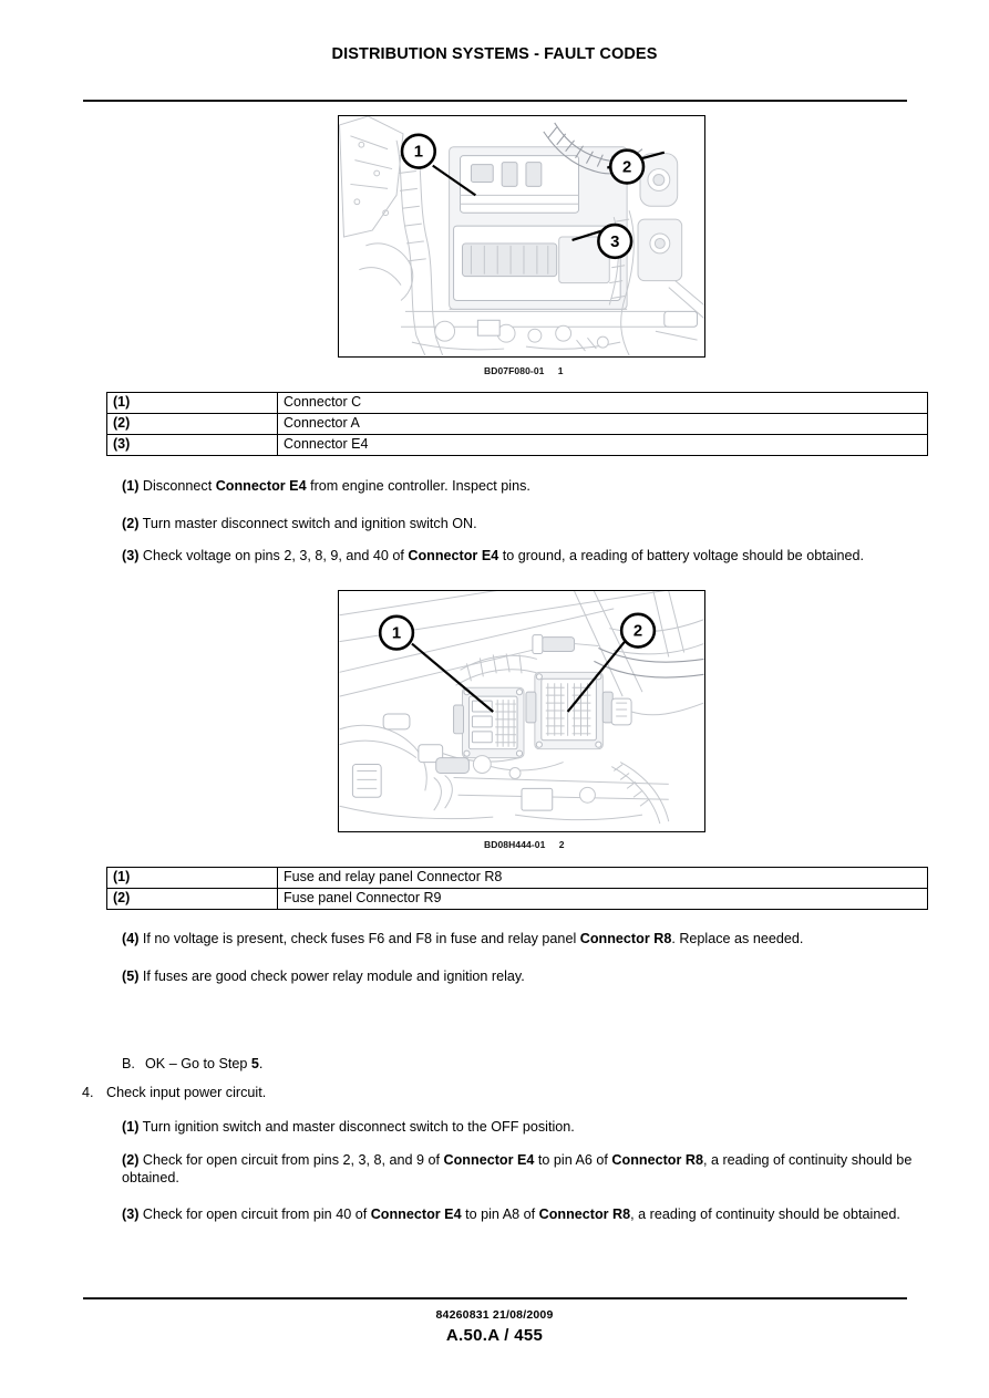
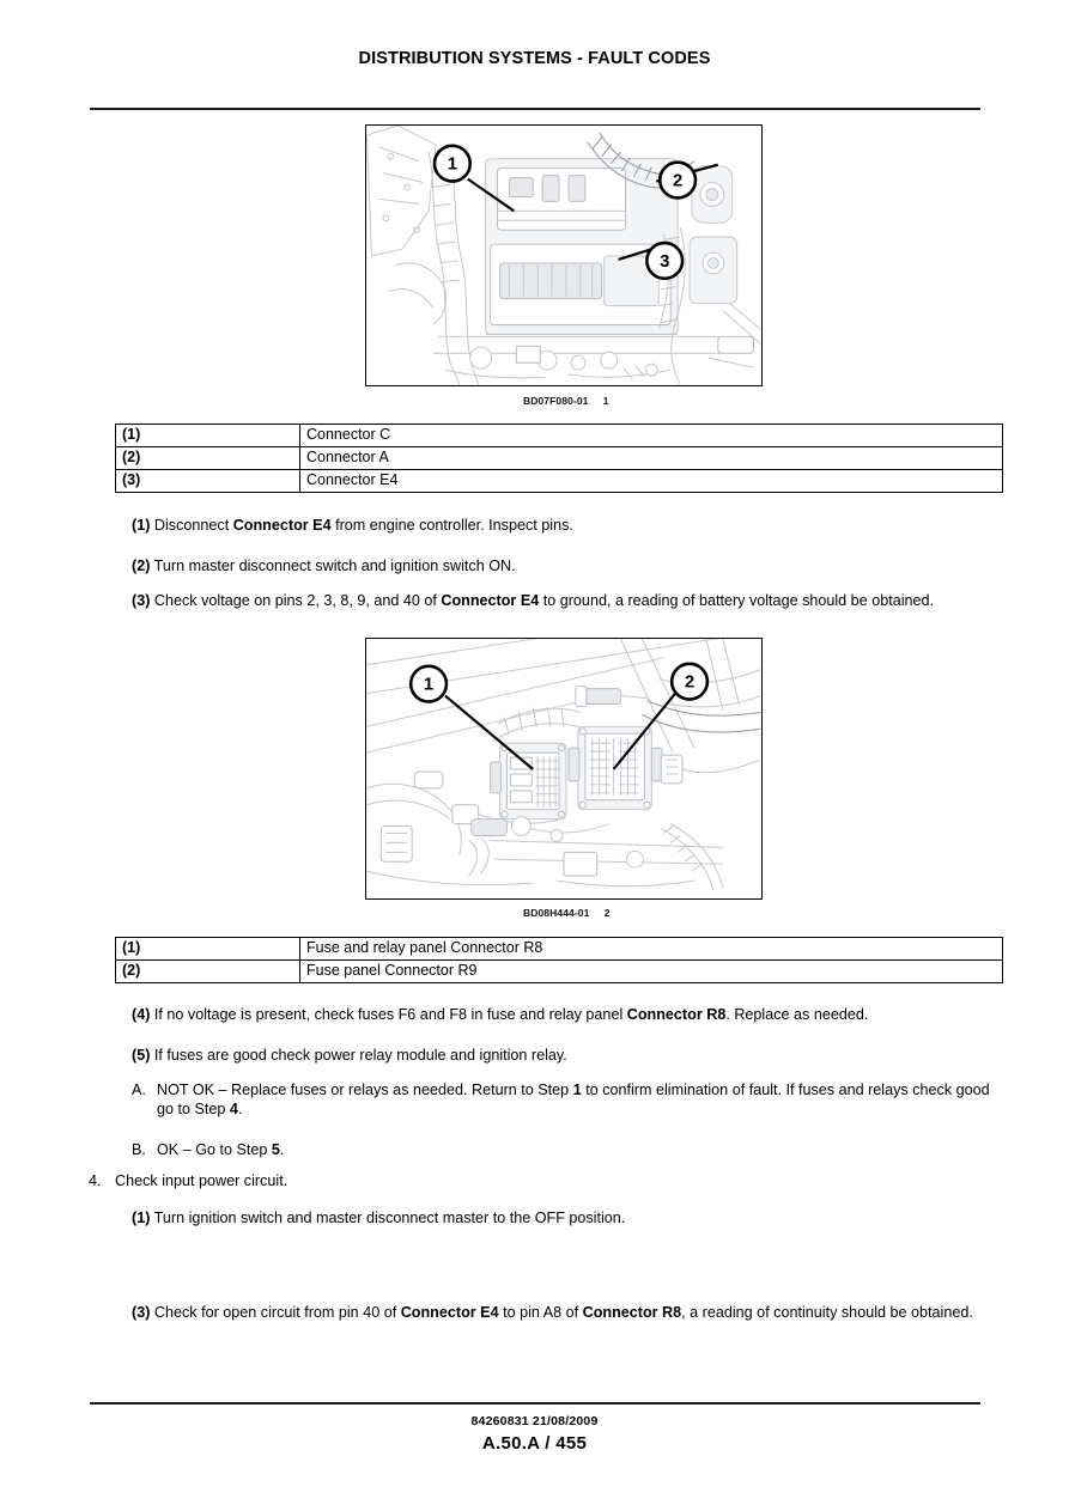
  DISTRIBUTION SYSTEMS - FAULT CODES
  1
  2
  3
  BD07F080-01 1
  (1)	Connector C
  (2)	Connector A
  (3)	Connector E4
  (1) Disconnect Connector E4 from engine controller. Inspect pins.
  (2) Turn master disconnect switch and ignition switch ON.
  (3) Check voltage on pins 2, 3, 8, 9, and 40 of Connector E4 to ground, a reading of battery voltage should be obtained.
  1
  2
  BD08H444-01 2
  (1)	Fuse and relay panel Connector R8
  (2)	Fuse panel Connector R9
  (4) If no voltage is present, check fuses F6 and F8 in fuse and relay panel Connector R8. Replace as needed.
  (5) If fuses are good check power relay module and ignition relay.
+ A.
+ NOT OK – Replace fuses or relays as needed. Return to Step 1 to confirm elimination of fault. If fuses and relays check good go to Step 4.
  B.
  OK – Go to Step 5.
  4.
  Check input power circuit.
- (1) Turn ignition switch and master disconnect switch to the OFF position.
+ (1) Turn ignition switch and master disconnect master to the OFF position.
- (2) Check for open circuit from pins 2, 3, 8, and 9 of Connector E4 to pin A6 of Connector R8, a reading of continuity should be obtained.
  (3) Check for open circuit from pin 40 of Connector E4 to pin A8 of Connector R8, a reading of continuity should be obtained.
  84260831 21/08/2009
  A.50.A / 455
